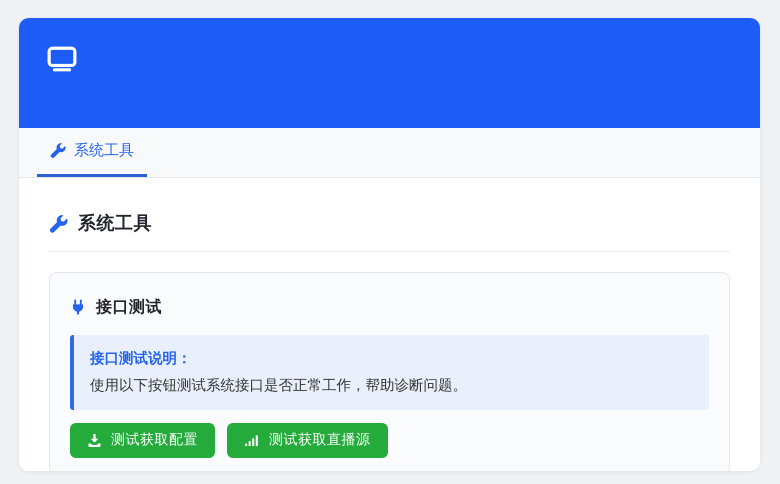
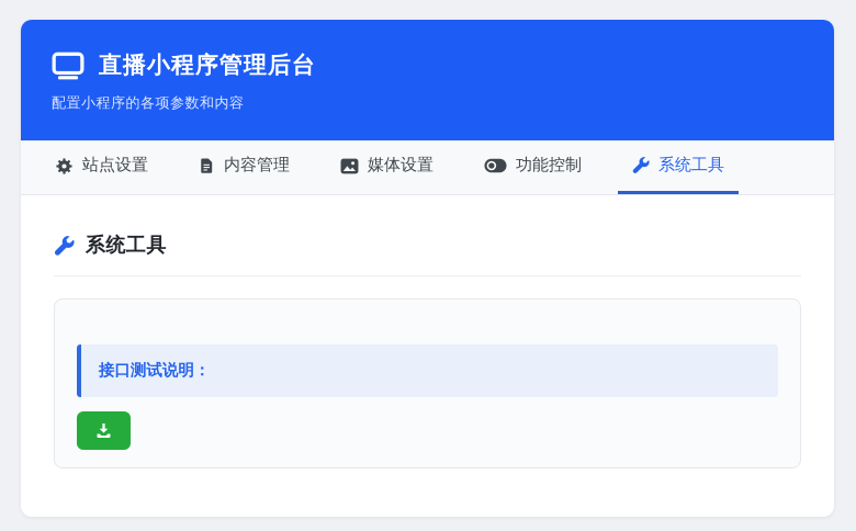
+ 直播小程序管理后台
+ 配置小程序的各项参数和内容
+ 站点设置
+ 内容管理
+ 媒体设置
+ 功能控制
  系统工具
  系统工具
- 接口测试
  接口测试说明：
- 使用以下按钮测试系统接口是否正常工作，帮助诊断问题。
- 测试获取配置
- 测试获取直播源
